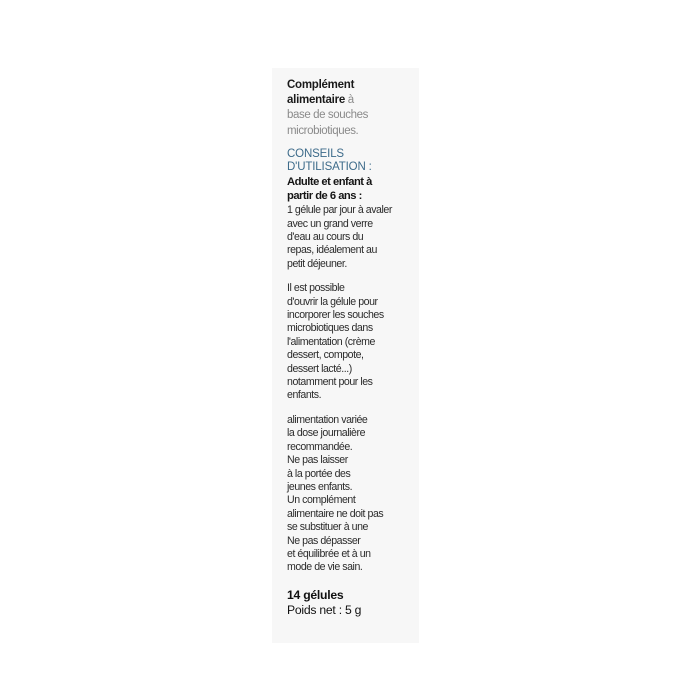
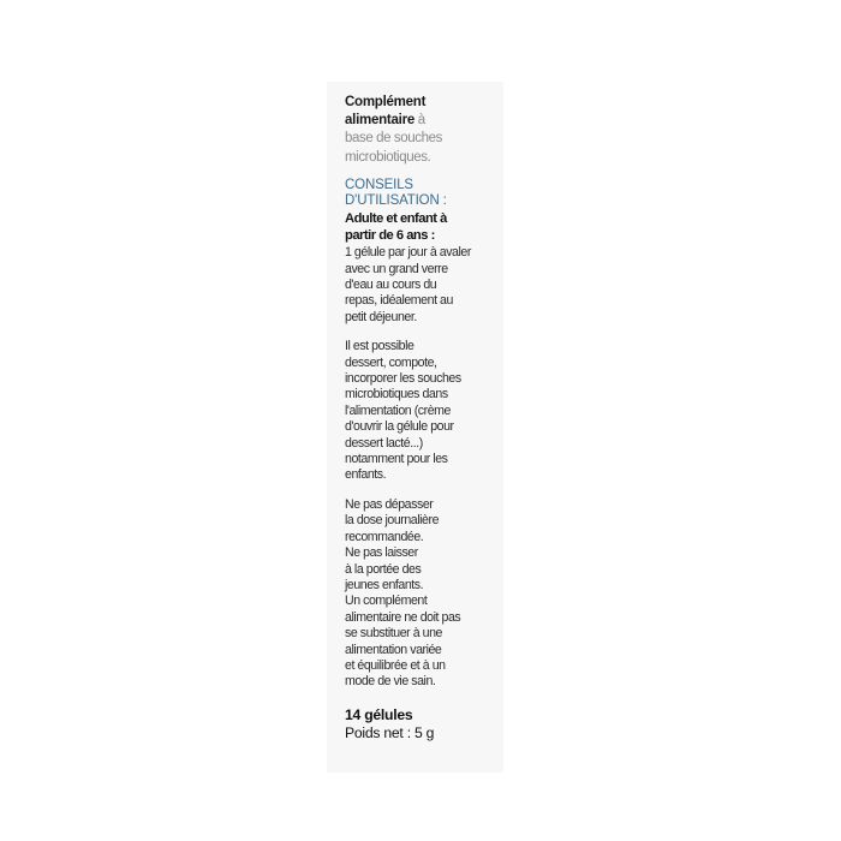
  Complément
  alimentaire à
  base de souches
  microbiotiques.
  CONSEILS
  D'UTILISATION :
  Adulte et enfant à
  partir de 6 ans :
  1 gélule par jour à avaler
  avec un grand verre
  d'eau au cours du
  repas, idéalement au
  petit déjeuner.
  Il est possible
- d'ouvrir la gélule pour
+ dessert, compote,
  incorporer les souches
  microbiotiques dans
  l'alimentation (crème
- dessert, compote,
+ d'ouvrir la gélule pour
  dessert lacté...)
  notamment pour les
  enfants.
- alimentation variée
+ Ne pas dépasser
  la dose journalière
  recommandée.
  Ne pas laisser
  à la portée des
  jeunes enfants.
  Un complément
  alimentaire ne doit pas
  se substituer à une
- Ne pas dépasser
+ alimentation variée
  et équilibrée et à un
  mode de vie sain.
  14 gélules
  Poids net : 5 g
